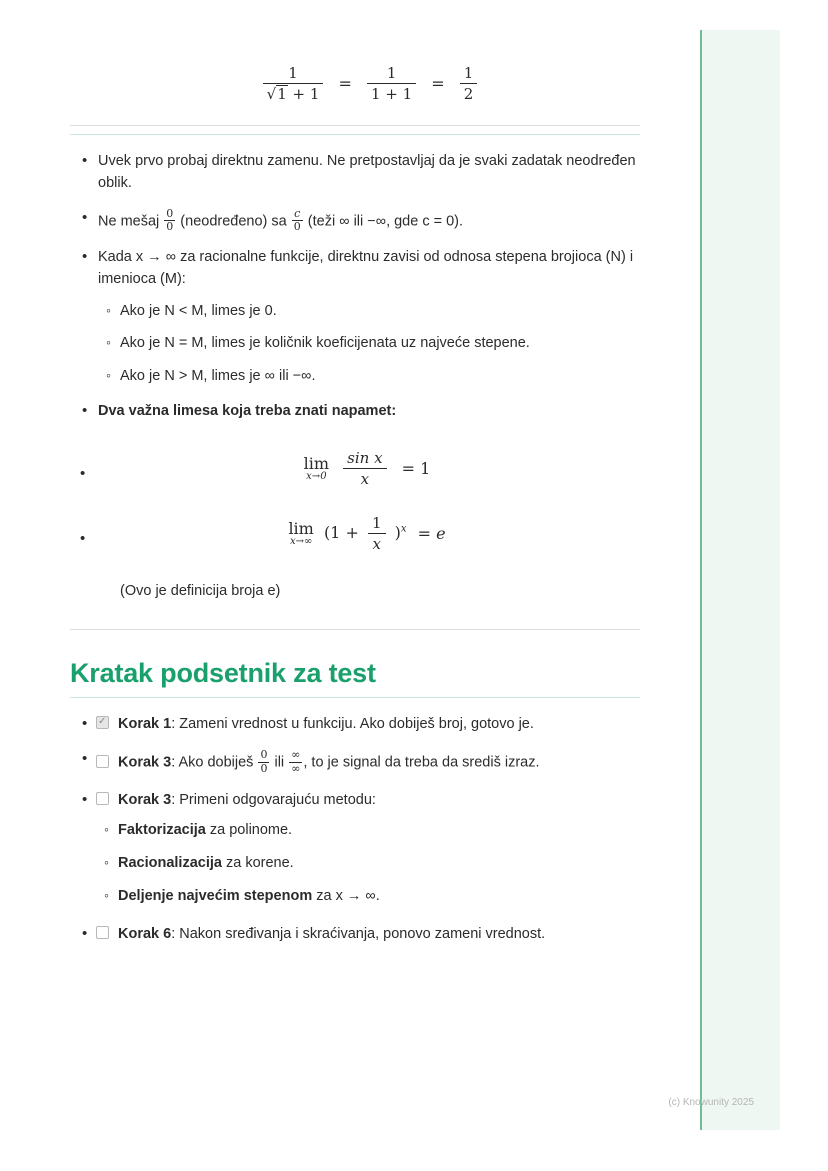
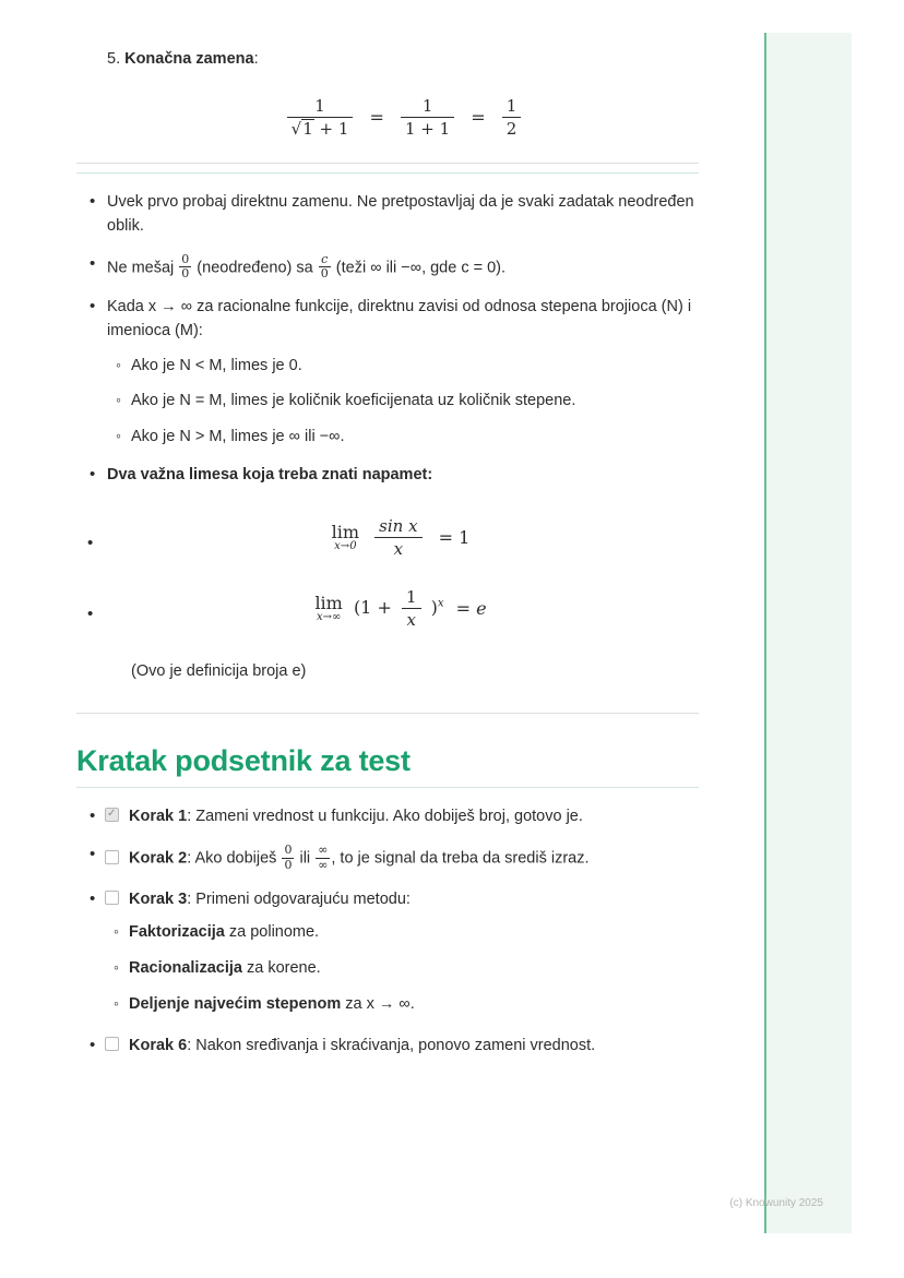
+ 5. Konačna zamena:
  1
  √1 + 1
  =
  1
  1 + 1
  =
  1
  2
  Uvek prvo probaj direktnu zamenu. Ne pretpostavljaj da je svaki zadatak neodređen oblik.
  Ne mešaj
  0
  0
  (neodređeno) sa
  c
  0
  (teži ∞ ili −∞, gde c = 0).
  Kada x → ∞ za racionalne funkcije, direktnu zavisi od odnosa stepena brojioca (N) i imenioca (M):
  Ako je N < M, limes je 0.
- Ako je N = M, limes je količnik koeficijenata uz najveće stepene.
+ Ako je N = M, limes je količnik koeficijenata uz količnik stepene.
  Ako je N > M, limes je ∞ ili −∞.
  Dva važna limesa koja treba znati napamet:
  lim
  x→0
  sin x
  x
  = 1
  lim
  x→∞
  (1 +
  1
  x
  )x = e
  (Ovo je definicija broja e)
  Kratak podsetnik za test
  Korak 1: Zameni vrednost u funkciju. Ako dobiješ broj, gotovo je.
- Korak 3: Ako dobiješ
+ Korak 2: Ako dobiješ
  0
  0
  ili
  ∞
  ∞
  , to je signal da treba da središ izraz.
  Korak 3: Primeni odgovarajuću metodu:
  Faktorizacija za polinome.
  Racionalizacija za korene.
  Deljenje najvećim stepenom za x → ∞.
  Korak 6: Nakon sređivanja i skraćivanja, ponovo zameni vrednost.
  (c) Knowunity 2025
